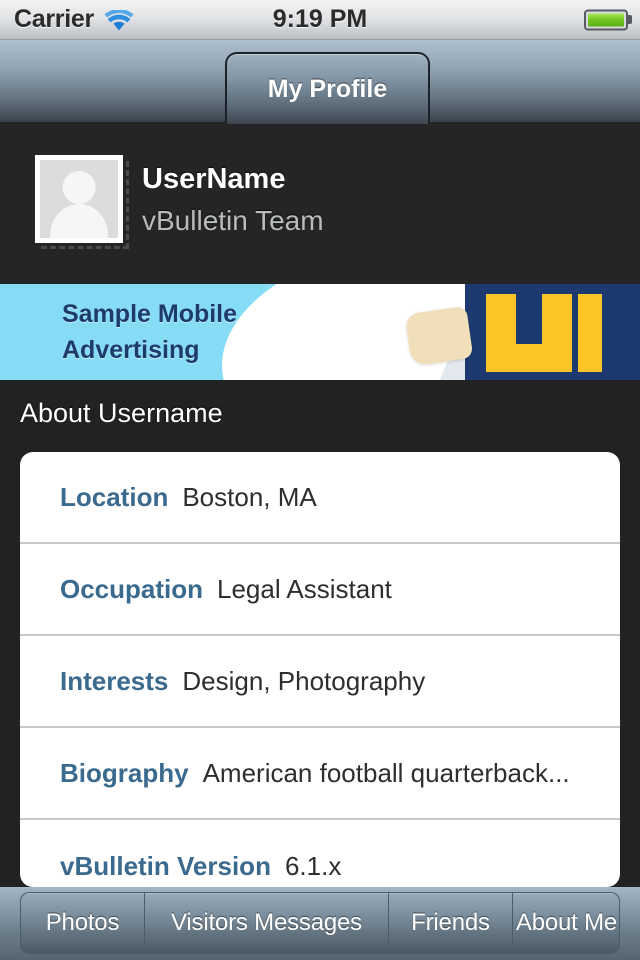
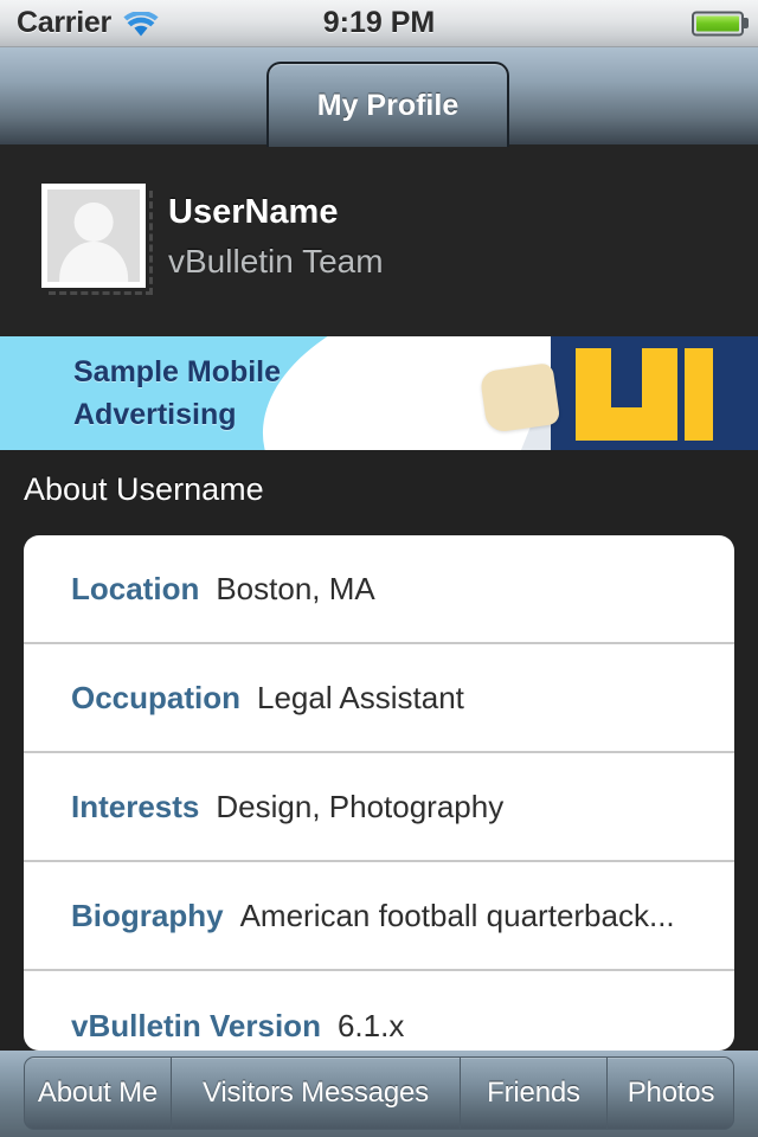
  Carrier
  9:19 PM
  My Profile
  UserName
  vBulletin Team
  Sample Mobile
  Advertising
  About Username
  Location
  Boston, MA
  Occupation
  Legal Assistant
  Interests
  Design, Photography
  Biography
  American football quarterback...
  vBulletin Version
  6.1.x
- Photos
+ About Me
  Visitors Messages
  Friends
- About Me
+ Photos
